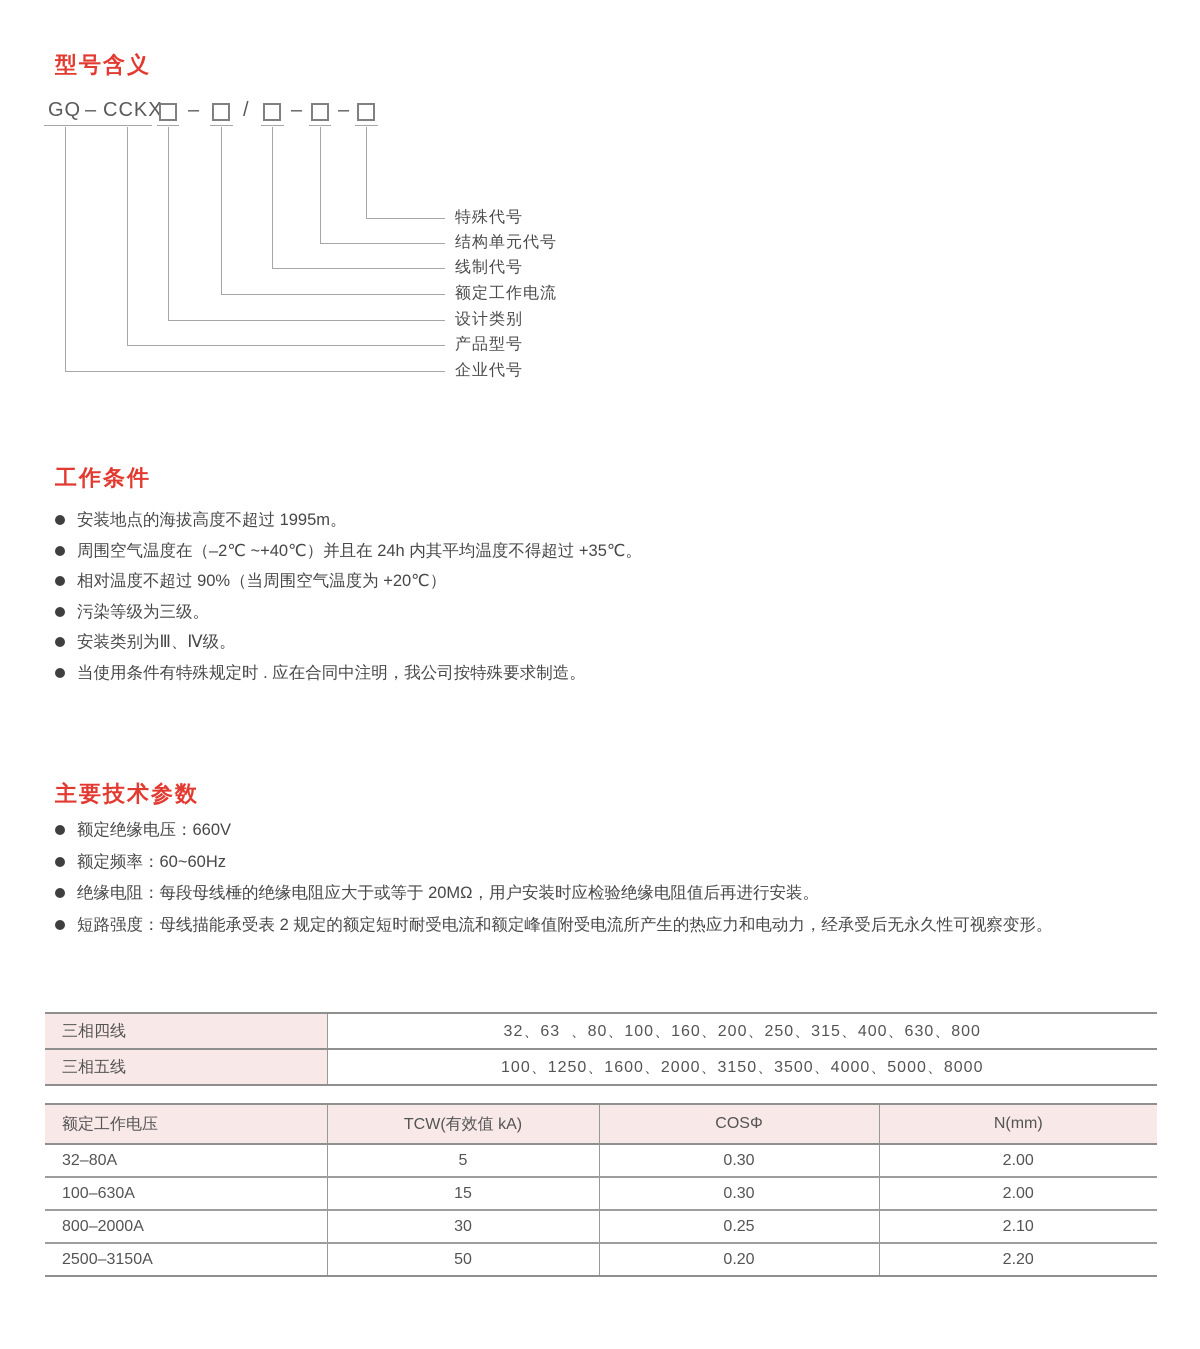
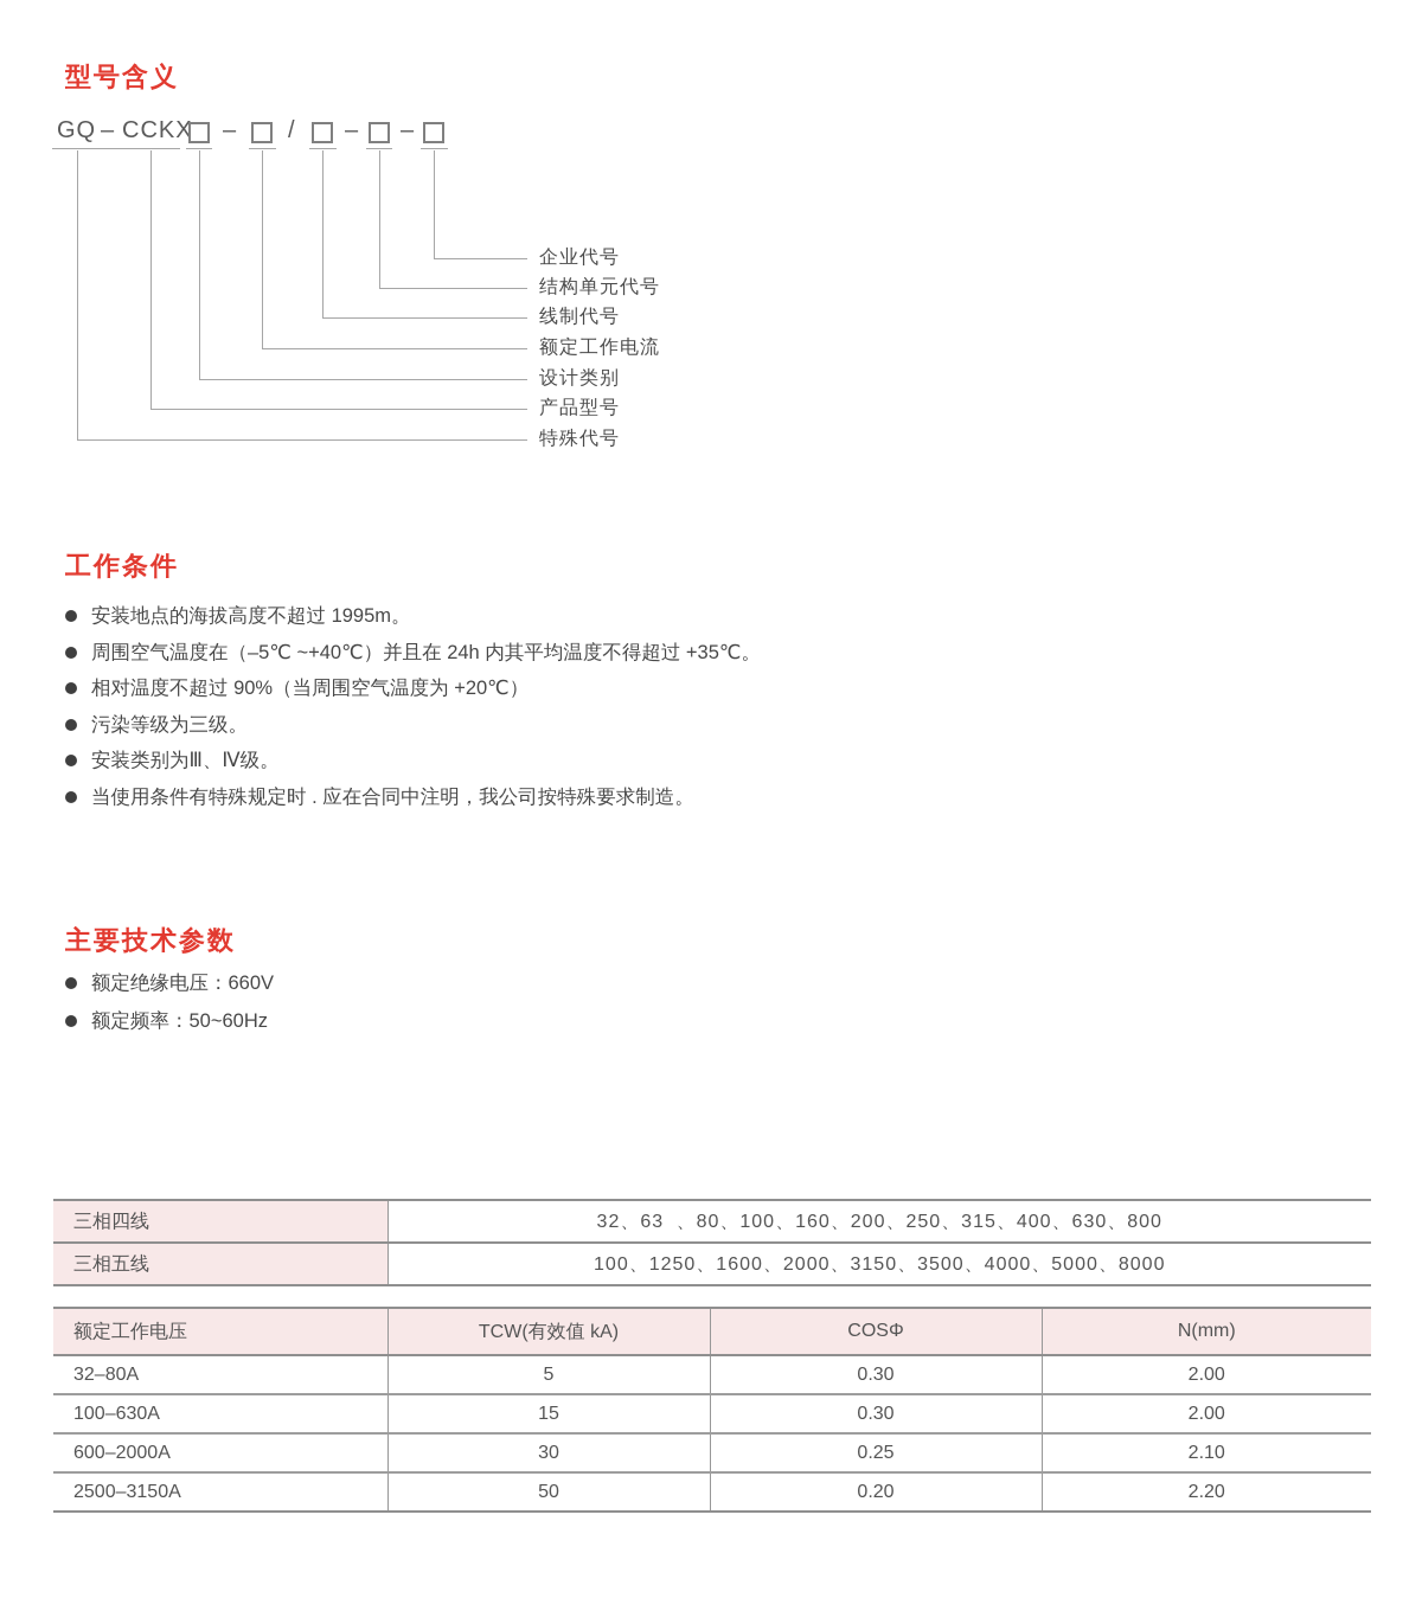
  型号含义
  GQ
  –
  CCKX
  –
  /
  –
  –
- 企业代号
+ 特殊代号
  产品型号
  设计类别
  额定工作电流
  线制代号
  结构单元代号
- 特殊代号
+ 企业代号
  工作条件
  安装地点的海拔高度不超过 1995m。
- 周围空气温度在（–2℃ ~+40℃）并且在 24h 内其平均温度不得超过 +35℃。
+ 周围空气温度在（–5℃ ~+40℃）并且在 24h 内其平均温度不得超过 +35℃。
  相对温度不超过 90%（当周围空气温度为 +20℃）
  污染等级为三级。
  安装类别为Ⅲ、Ⅳ级。
  当使用条件有特殊规定时 . 应在合同中注明，我公司按特殊要求制造。
  主要技术参数
  额定绝缘电压：660V
- 额定频率：60~60Hz
+ 额定频率：50~60Hz
- 绝缘电阻：每段母线棰的绝缘电阻应大于或等于 20MΩ，用户安装时应检验绝缘电阻值后再进行安装。
- 短路强度：母线描能承受表 2 规定的额定短时耐受电流和额定峰值附受电流所产生的热应力和电动力，经承受后无永久性可视察变形。
  三相四线	32、63 、80、100、160、200、250、315、400、630、800
  三相五线	100、1250、1600、2000、3150、3500、4000、5000、8000
  额定工作电压	TCW(有效值 kA)	COSΦ	N(mm)
  32–80A	5	0.30	2.00
  100–630A	15	0.30	2.00
- 800–2000A	30	0.25	2.10
+ 600–2000A	30	0.25	2.10
  2500–3150A	50	0.20	2.20
